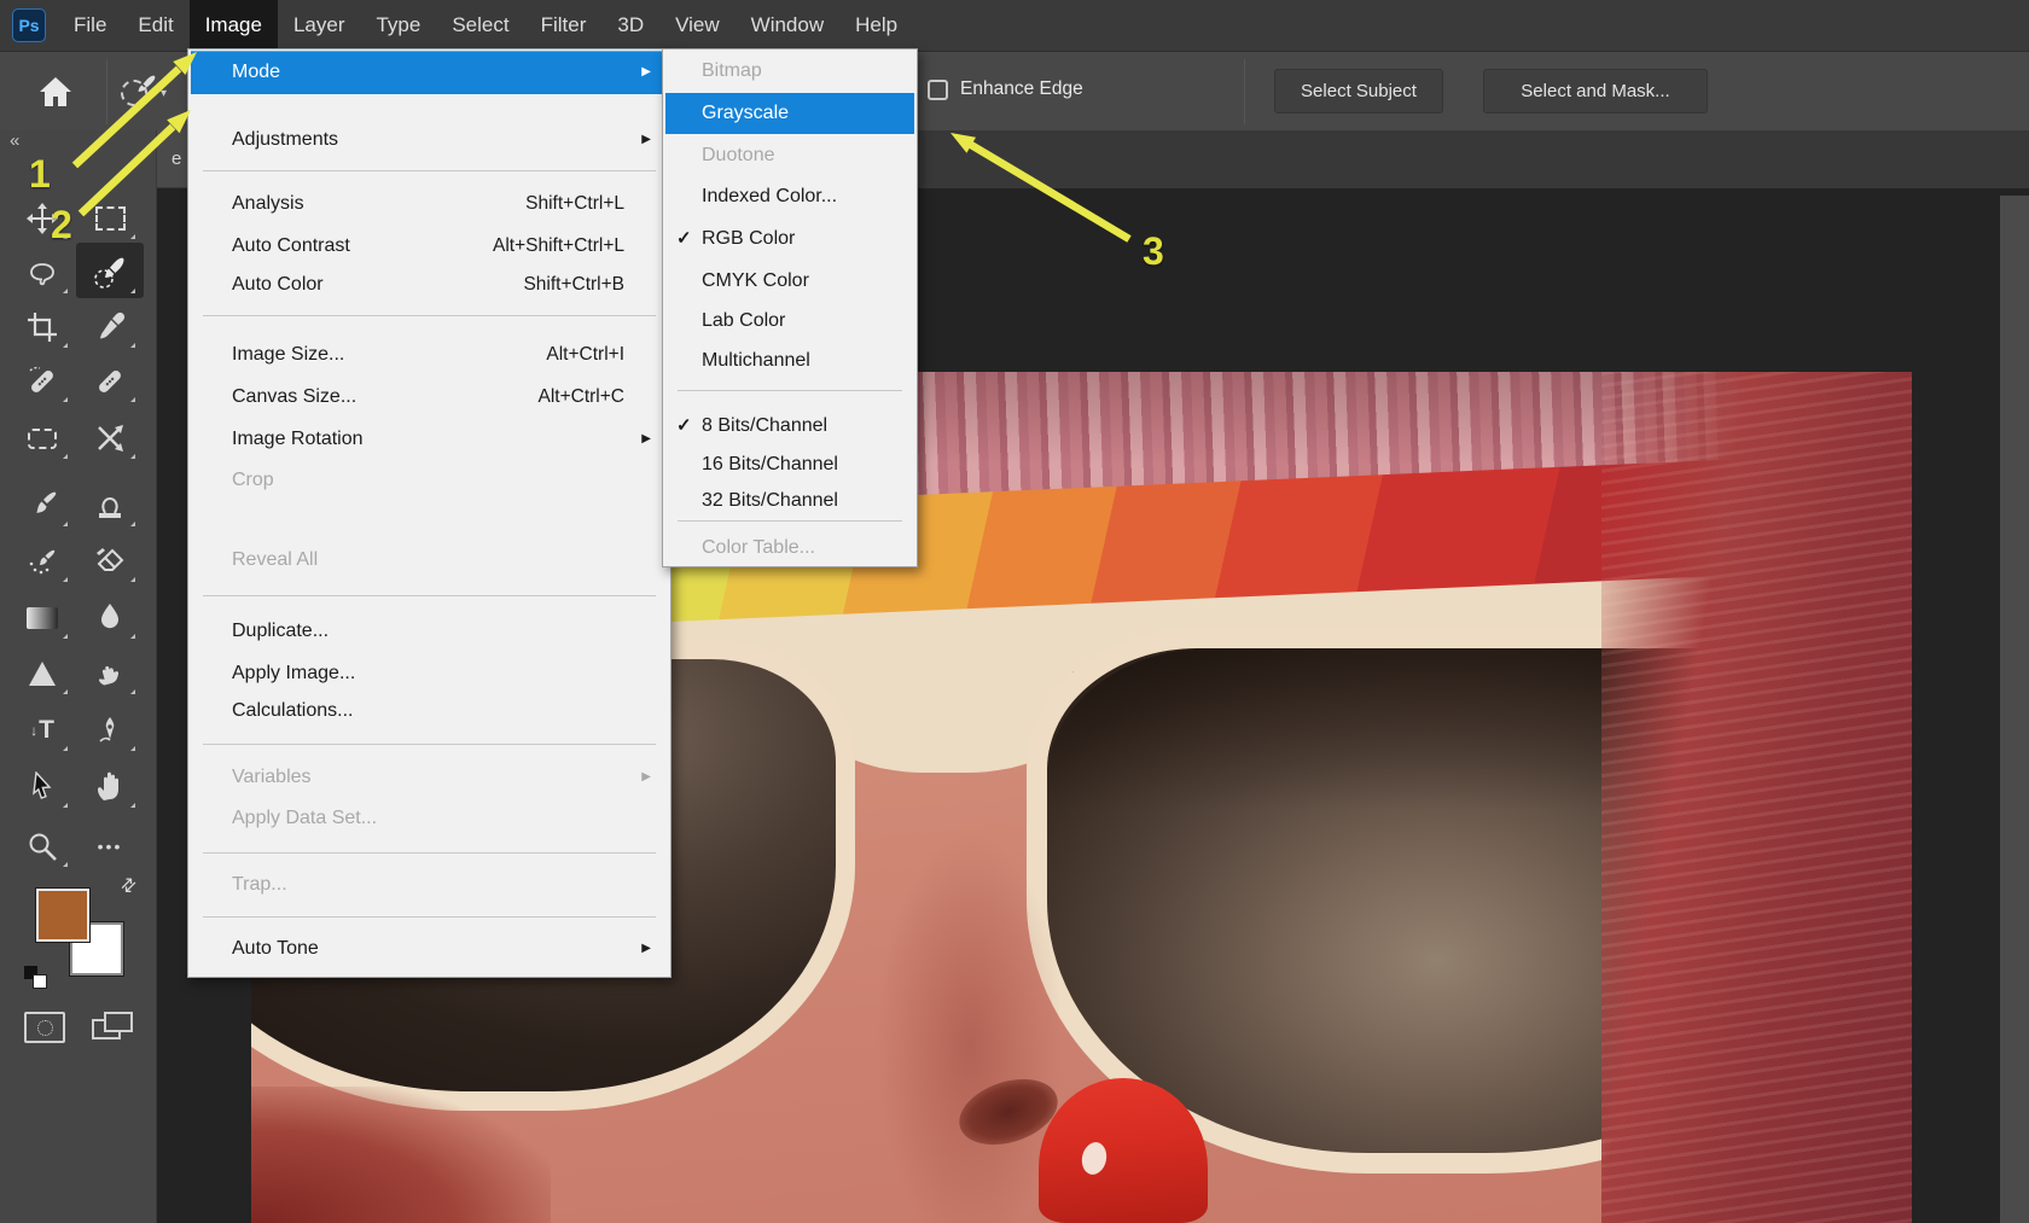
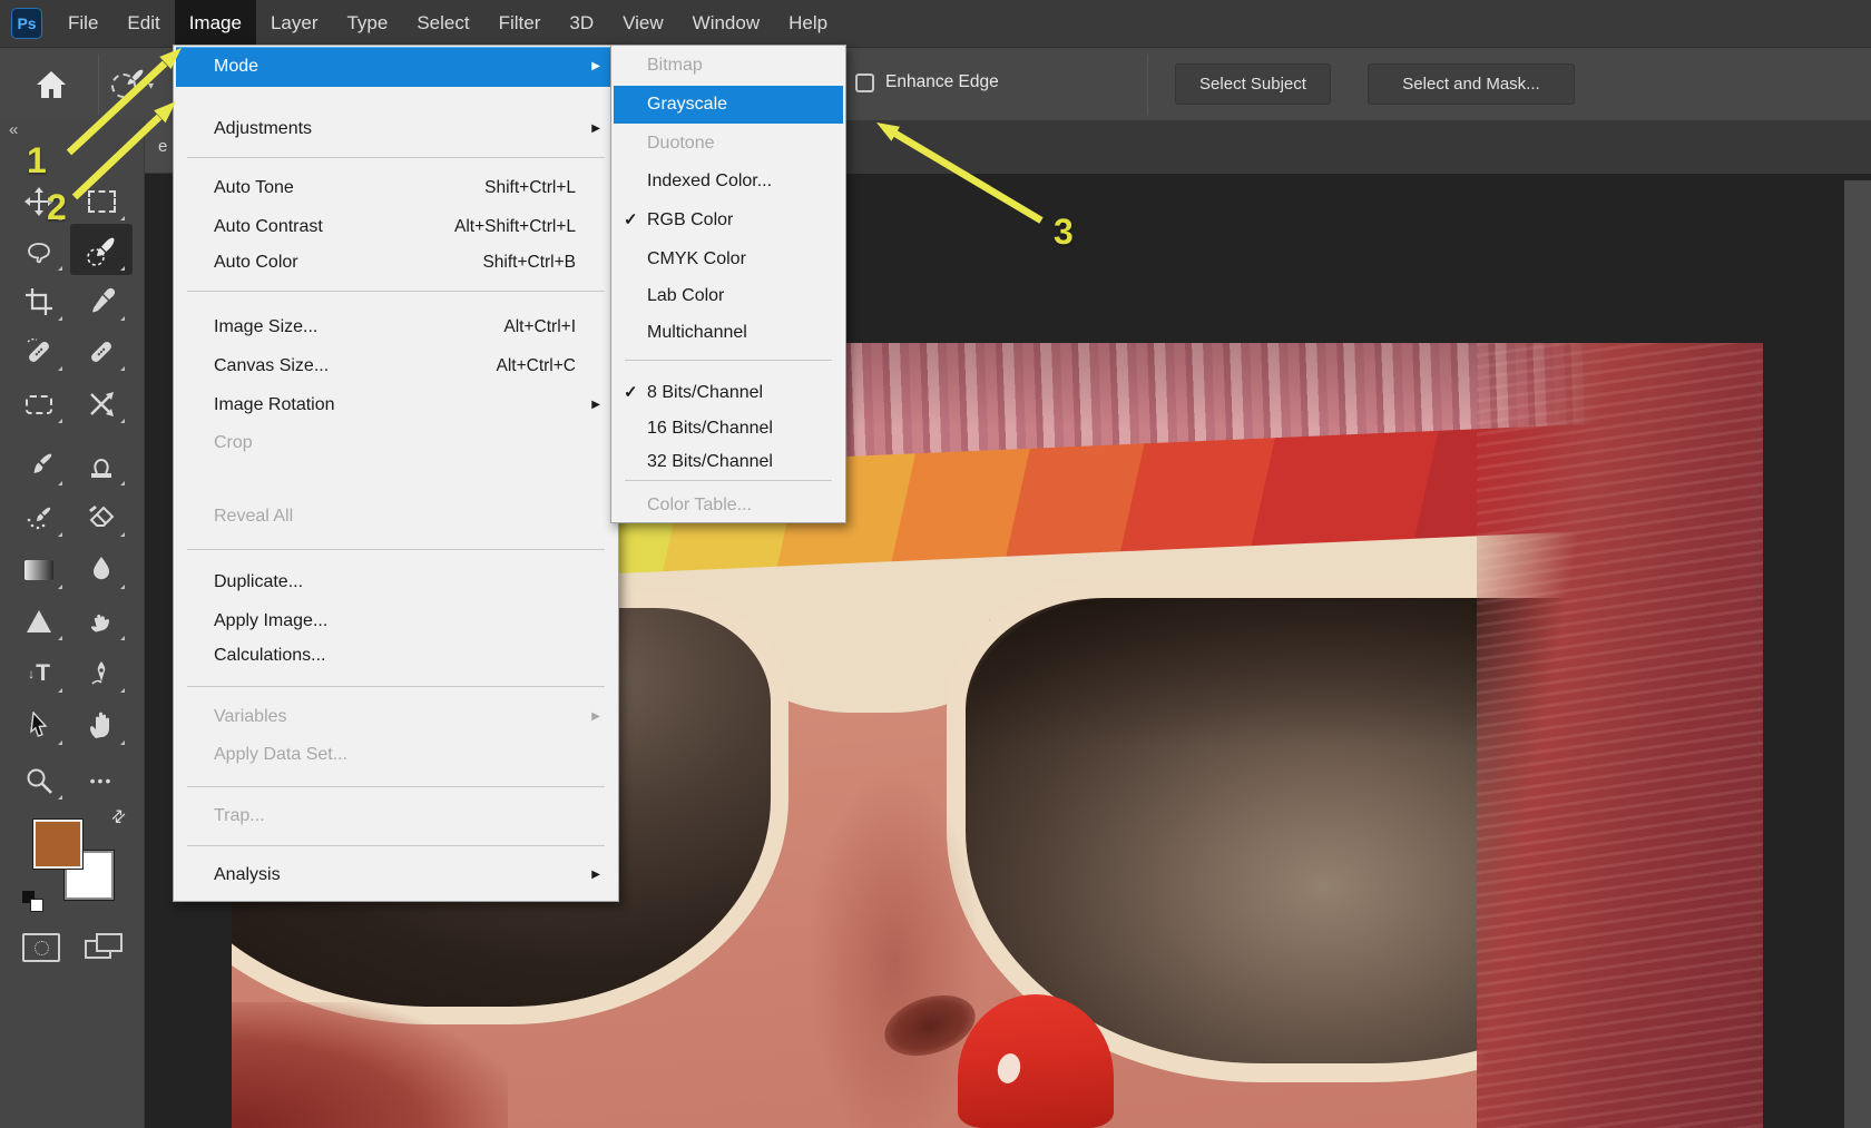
  Ps
  File
  Edit
  Image
  Layer
  Type
  Select
  Filter
  3D
  View
  Window
  Help
  Enhance Edge
  Select Subject
  Select and Mask...
  e
  Mode
  Adjustments
- Analysis
+ Auto Tone
  Shift+Ctrl+L
  Auto Contrast
  Alt+Shift+Ctrl+L
  Auto Color
  Shift+Ctrl+B
  Image Size...
  Alt+Ctrl+I
  Canvas Size...
  Alt+Ctrl+C
  Image Rotation
  Crop
  Reveal All
  Duplicate...
  Apply Image...
  Calculations...
  Variables
  Apply Data Set...
  Trap...
- Auto Tone
+ Analysis
  Bitmap
  Grayscale
  Duotone
  Indexed Color...
  RGB Color
  CMYK Color
  Lab Color
  Multichannel
  8 Bits/Channel
  16 Bits/Channel
  32 Bits/Channel
  Color Table...
  1
  2
  3
